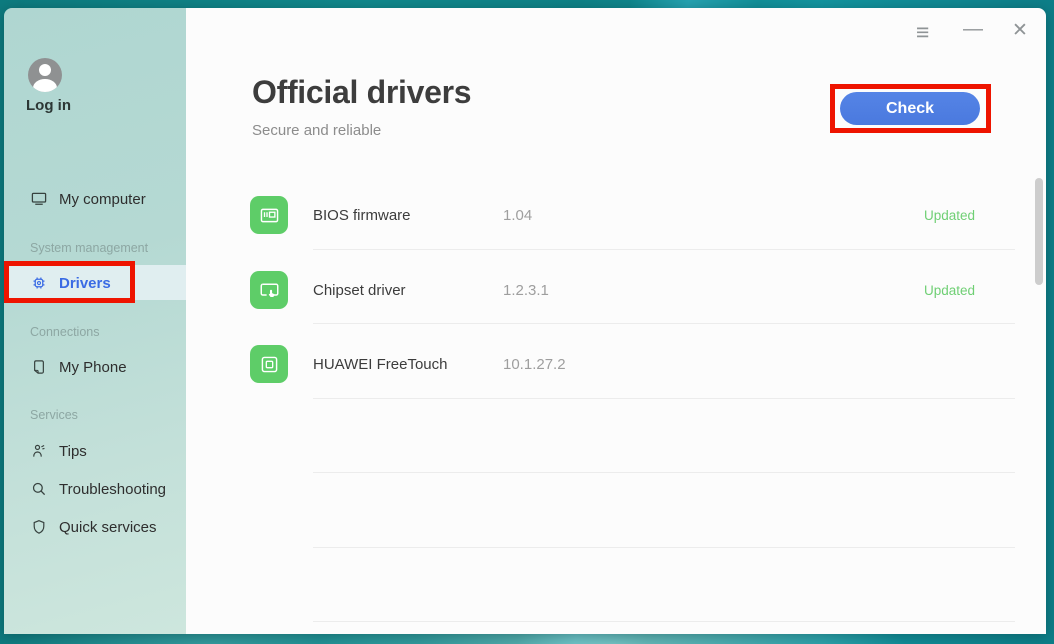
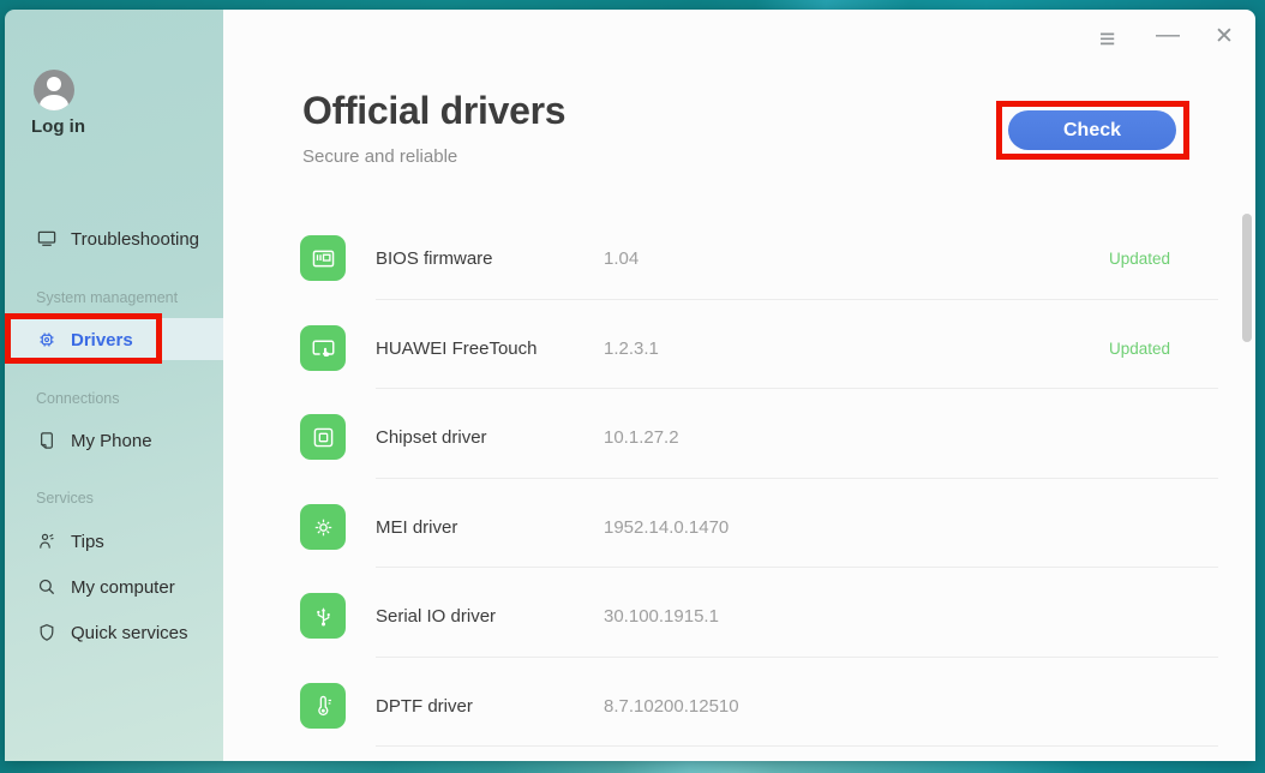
  Log in
- My computer
+ Troubleshooting
  System management
  Drivers
  Connections
  My Phone
  Services
  Tips
- Troubleshooting
+ My computer
  Quick services
  ≡
  —
  ✕
  Official drivers
  Secure and reliable
  Check
  BIOS firmware
  1.04
  Updated
- Chipset driver
+ HUAWEI FreeTouch
  1.2.3.1
  Updated
- HUAWEI FreeTouch
+ Chipset driver
  10.1.27.2
+ MEI driver
+ 1952.14.0.1470
+ Serial IO driver
+ 30.100.1915.1
+ DPTF driver
+ 8.7.10200.12510
